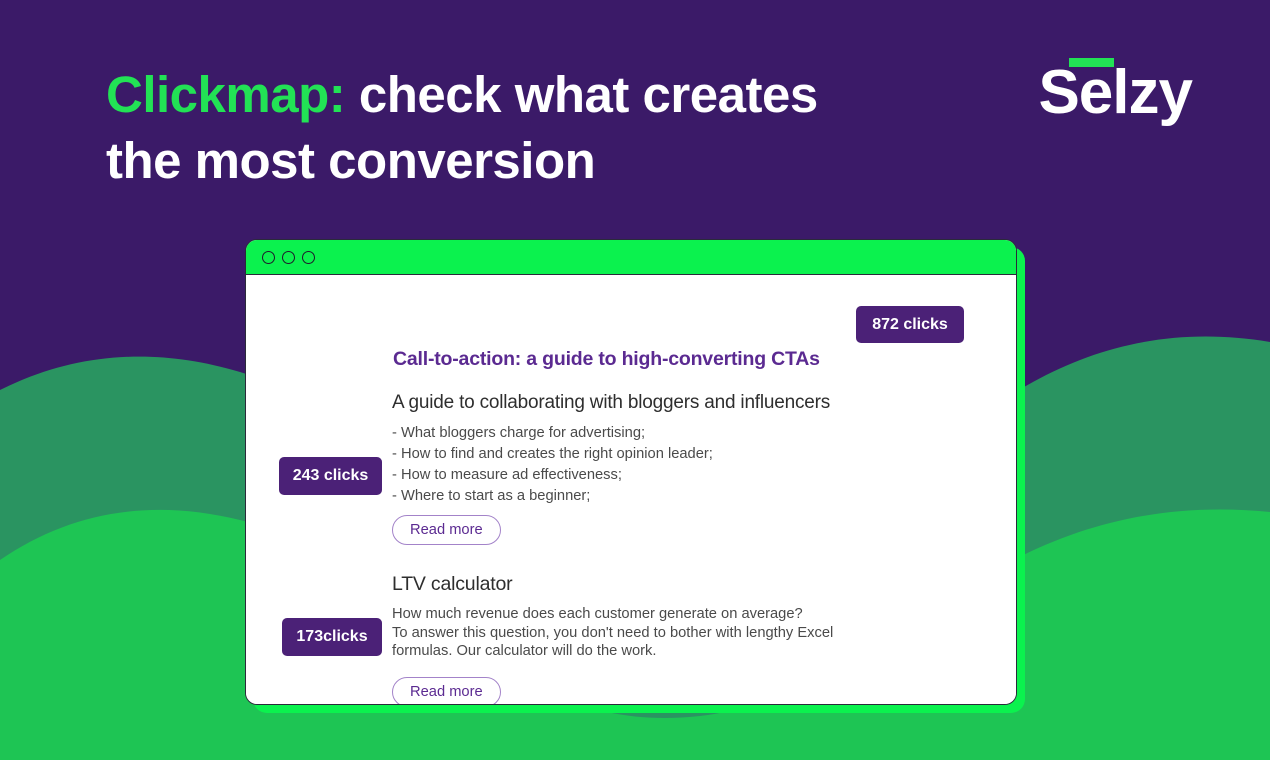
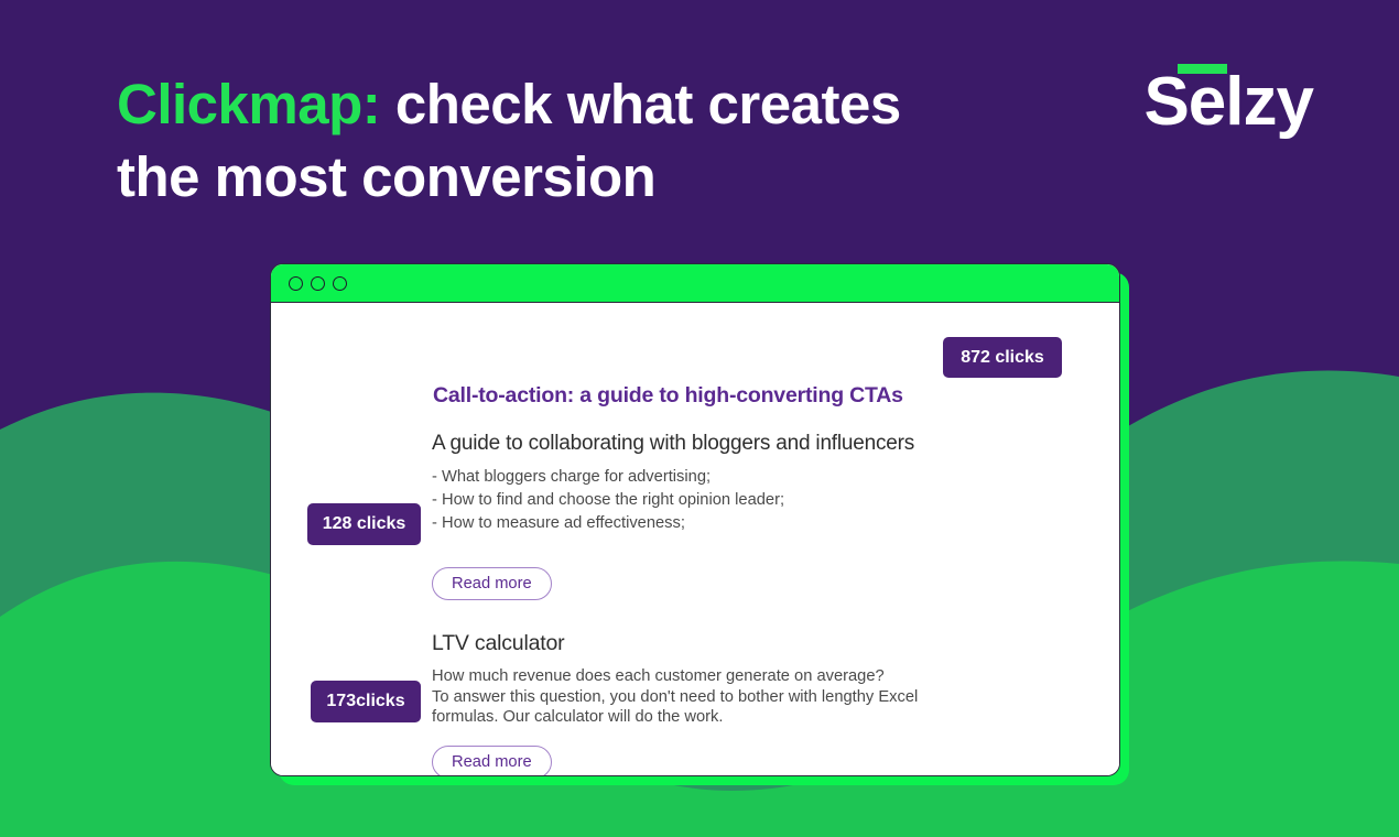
  Clickmap: check what creates the most conversion
  Selzy
  Call-to-action: a guide to high-converting CTAs
  A guide to collaborating with bloggers and influencers
  - What bloggers charge for advertising;
- - How to find and creates the right opinion leader;
+ - How to find and choose the right opinion leader;
  - How to measure ad effectiveness;
- - Where to start as a beginner;
  Read more
  LTV calculator
  How much revenue does each customer generate on average?
  To answer this question, you don't need to bother with lengthy Excel
  formulas. Our calculator will do the work.
  Read more
  872 clicks
- 243 clicks
+ 128 clicks
  173clicks
